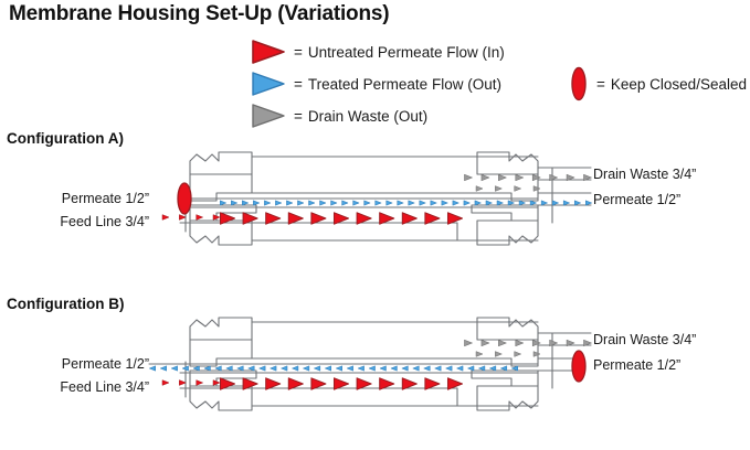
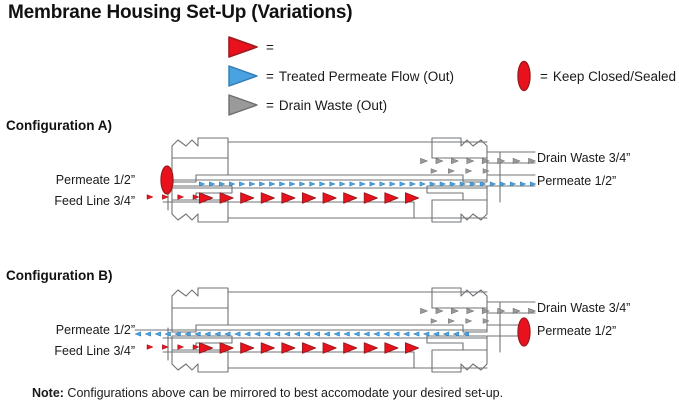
  Membrane Housing Set-Up (Variations)
  =
- Untreated Permeate Flow (In)
  =
  Treated Permeate Flow (Out)
  =
  Drain Waste (Out)
  =
  Keep Closed/Sealed
  Configuration A)
  Permeate 1/2”
  Feed Line 3/4”
  Drain Waste 3/4”
  Permeate 1/2”
  Configuration B)
  Permeate 1/2”
  Feed Line 3/4”
  Drain Waste 3/4”
  Permeate 1/2”
+ Note: Configurations above can be mirrored to best accomodate your desired set-up.
